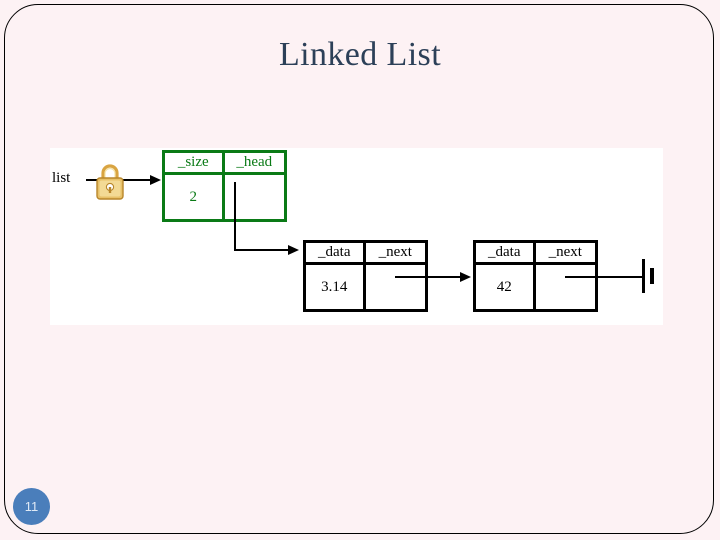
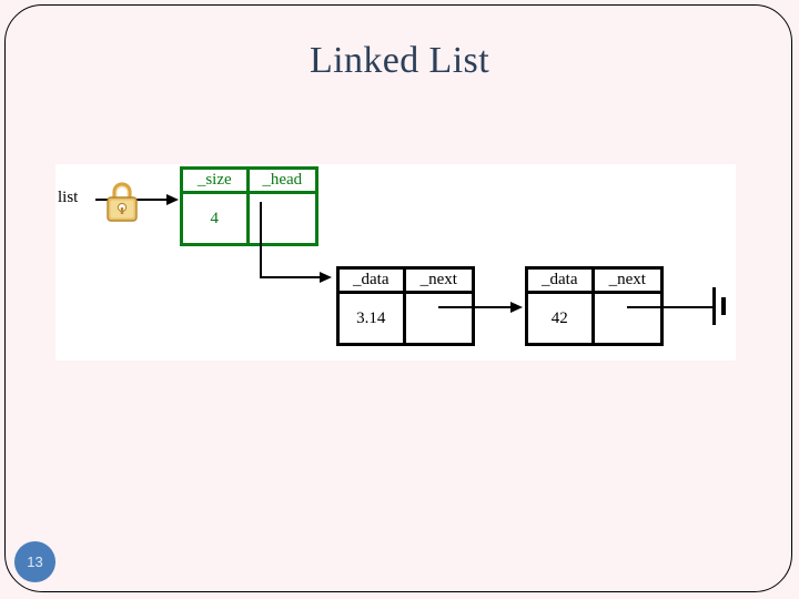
  Linked List
  list
  _size
  _head
- 2
+ 4
  _data
  _next
  3.14
  _data
  _next
  42
- 11
+ 13
